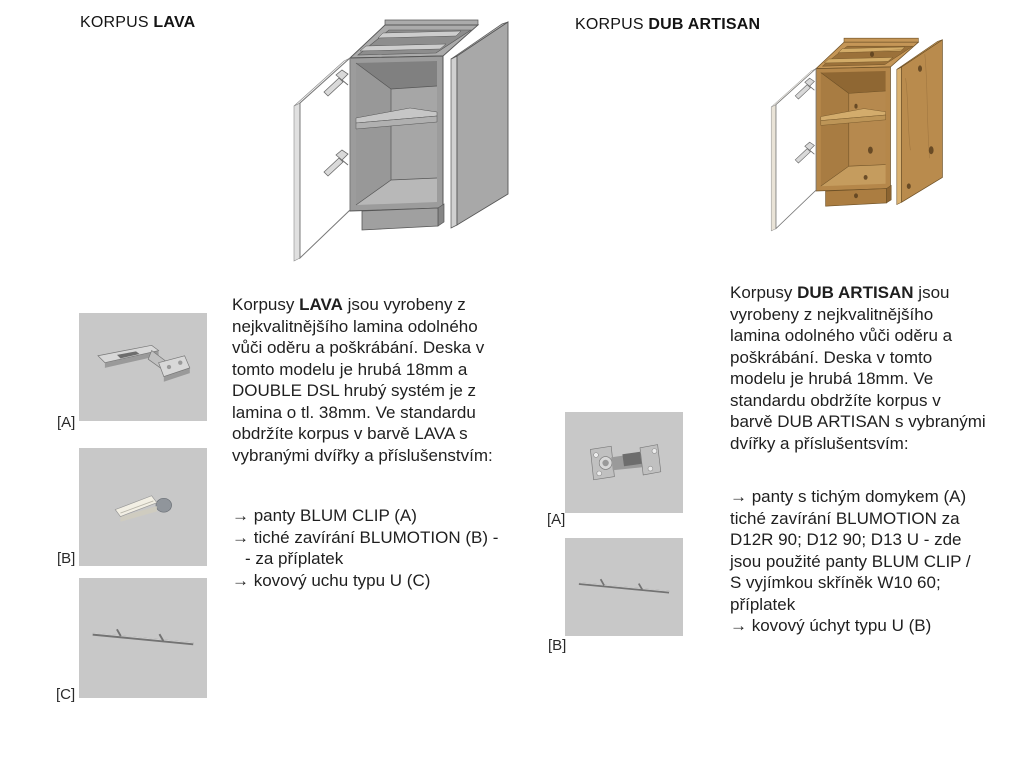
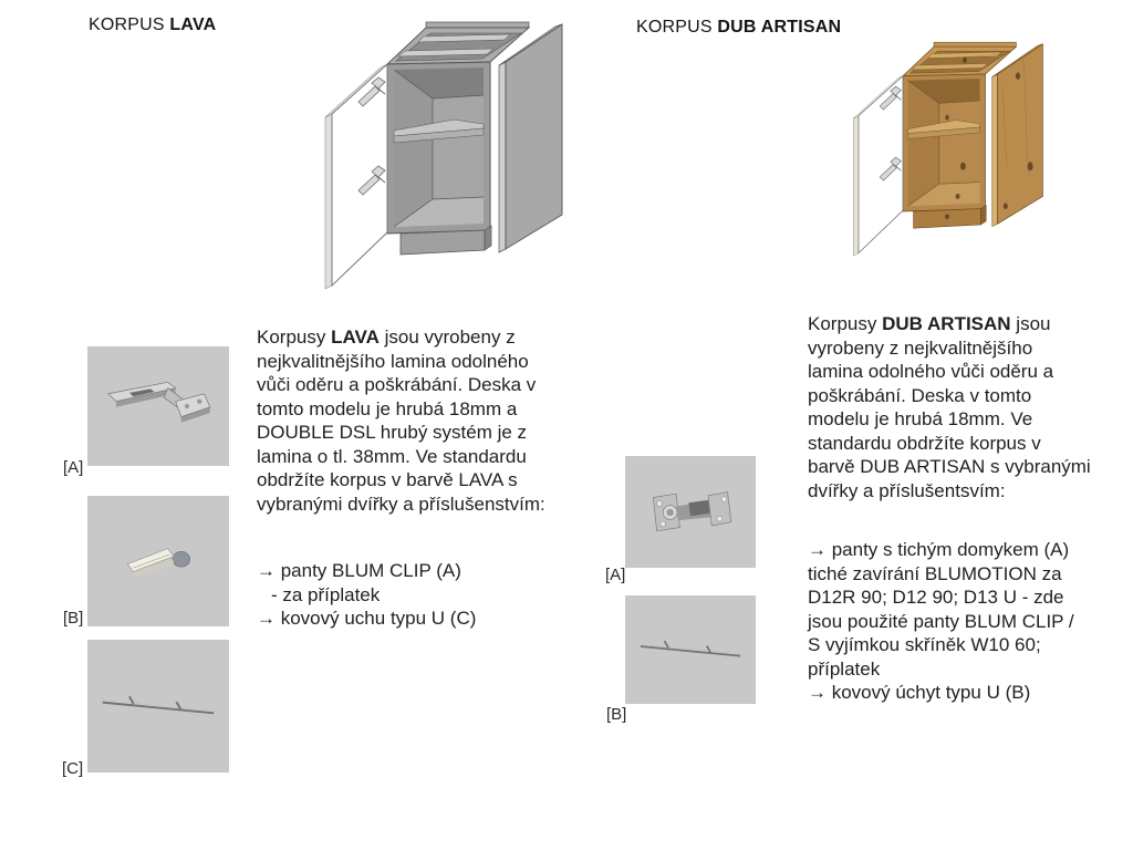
  KORPUS LAVA
  [A]
  [B]
  [C]
  Korpusy LAVA jsou vyrobeny z
  nejkvalitnějšího lamina odolného
  vůči oděru a poškrábání. Deska v
  tomto modelu je hrubá 18mm a
  DOUBLE DSL hrubý systém je z
  lamina o tl. 38mm. Ve standardu
  obdržíte korpus v barvě LAVA s
  vybranými dvířky a příslušenstvím:
  → panty BLUM CLIP (A)
- → tiché zavírání BLUMOTION (B) -
  - za příplatek
  → kovový uchu typu U (C)
  KORPUS DUB ARTISAN
  [A]
  [B]
  Korpusy DUB ARTISAN jsou
  vyrobeny z nejkvalitnějšího
  lamina odolného vůči oděru a
  poškrábání. Deska v tomto
  modelu je hrubá 18mm. Ve
  standardu obdržíte korpus v
  barvě DUB ARTISAN s vybranými
  dvířky a příslušentsvím:
  → panty s tichým domykem (A)
  tiché zavírání BLUMOTION za
  D12R 90; D12 90; D13 U - zde
  jsou použité panty BLUM CLIP /
  S vyjímkou skříněk W10 60;
  příplatek
  → kovový úchyt typu U (B)
